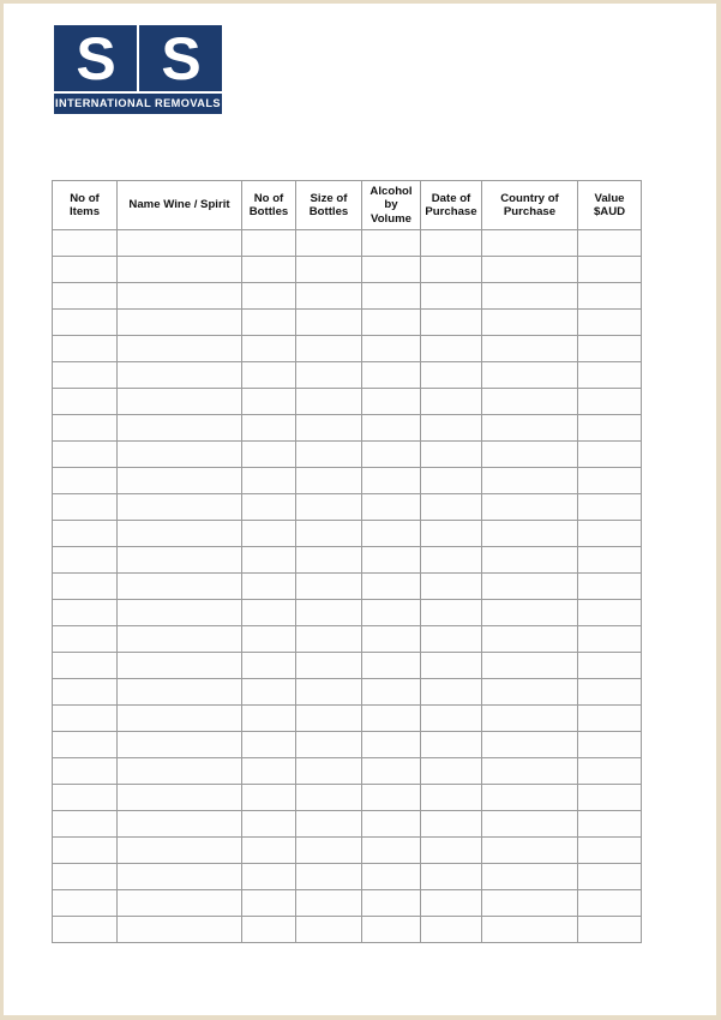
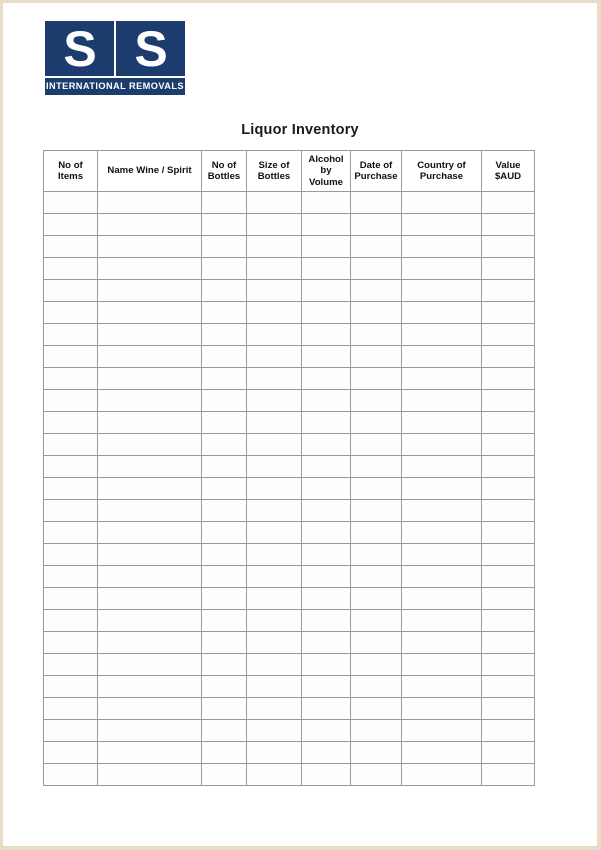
  S
  S
  INTERNATIONAL REMOVALS
+ Liquor Inventory
  No ofItems	Name Wine / Spirit	No ofBottles	Size ofBottles	AlcoholbyVolume	Date ofPurchase	Country ofPurchase	Value$AUD
